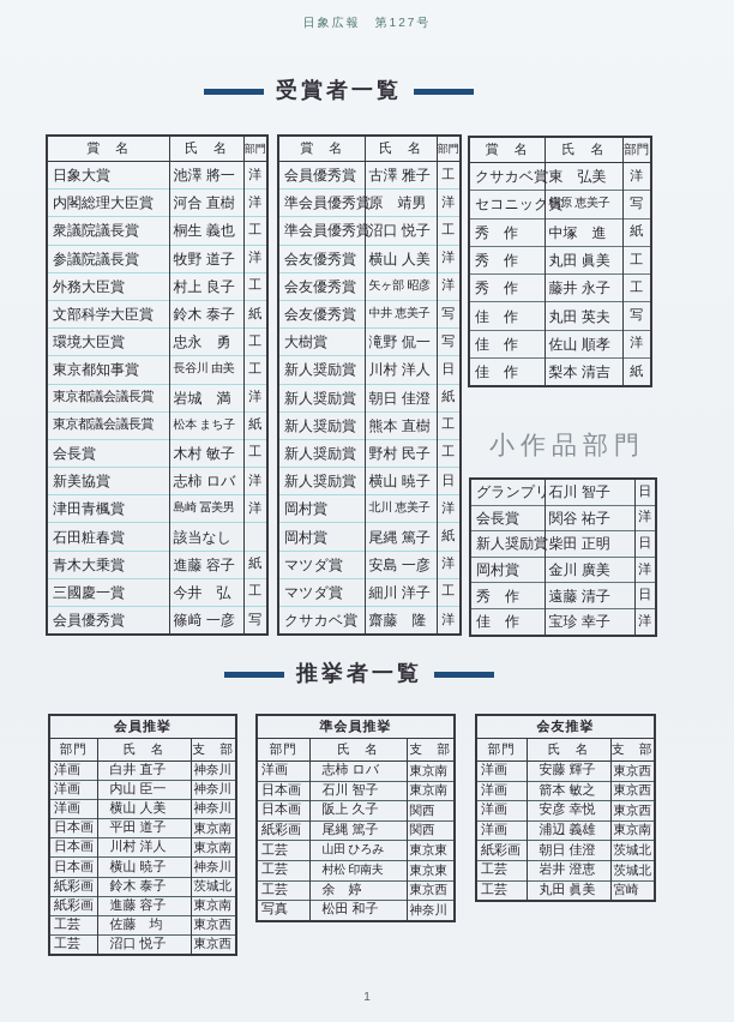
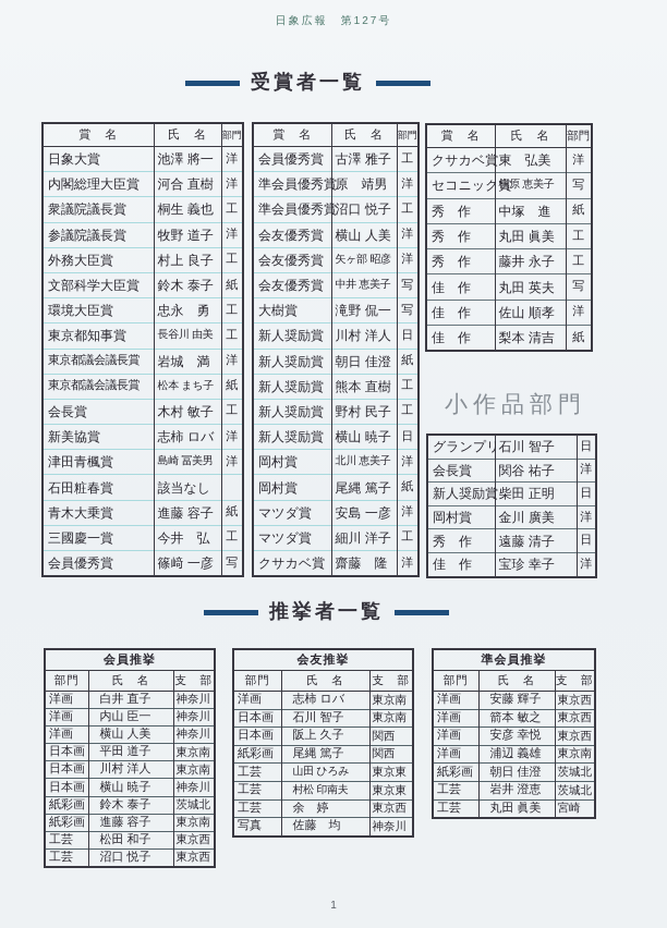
  日象広報 第127号
  受賞者一覧
  賞 名	氏 名	部門
  日象大賞	池澤 將一	洋
  内閣総理大臣賞	河合 直樹	洋
  衆議院議長賞	桐生 義也	工
  参議院議長賞	牧野 道子	洋
  外務大臣賞	村上 良子	工
  文部科学大臣賞	鈴木 泰子	紙
  環境大臣賞	忠永 勇	工
  東京都知事賞	長谷川 由美	工
  東京都議会議長賞	岩城 満	洋
  東京都議会議長賞	松本 まち子	紙
  会長賞	木村 敏子	工
  新美協賞	志柿 ロバ	洋
  津田青楓賞	島崎 冨美男	洋
  石田粧春賞	該当なし
  青木大乗賞	進藤 容子	紙
  三國慶一賞	今井 弘	工
  会員優秀賞	篠﨑 一彦	写
  賞 名	氏 名	部門
  会員優秀賞	古澤 雅子	工
  準会員優秀賞	原 靖男	洋
  準会員優秀賞	沼口 悦子	工
  会友優秀賞	横山 人美	洋
  会友優秀賞	矢ヶ部 昭彦	洋
  会友優秀賞	中井 恵美子	写
  大樹賞	滝野 侃一	写
  新人奨励賞	川村 洋人	日
  新人奨励賞	朝日 佳澄	紙
  新人奨励賞	熊本 直樹	工
  新人奨励賞	野村 民子	工
  新人奨励賞	横山 暁子	日
  岡村賞	北川 恵美子	洋
  岡村賞	尾縄 篤子	紙
  マツダ賞	安島 一彦	洋
  マツダ賞	細川 洋子	工
  クサカベ賞	齋藤 隆	洋
  賞 名	氏 名	部門
  クサカベ賞	東 弘美	洋
  セコニック	槇原 恵美子	写
  秀 作	中塚 進	紙
  秀 作	丸田 眞美	工
  秀 作	藤井 永子	工
  佳 作	丸田 英夫	写
  佳 作	佐山 順孝	洋
  佳 作	梨本 清吉	紙
  小作品部門
  グランプリ	石川 智子	日
  会長賞	関谷 祐子	洋
  新人奨励賞	柴田 正明	日
  岡村賞	金川 廣美	洋
  秀 作	遠藤 清子	日
  佳 作	宝珍 幸子	洋
  推挙者一覧
  会員推挙
  部門	氏 名	支 部
  洋画	白井 直子	神奈川
  洋画	内山 臣一	神奈川
  洋画	横山 人美	神奈川
  日本画	平田 道子	東京南
  日本画	川村 洋人	東京南
  日本画	横山 暁子	神奈川
  紙彩画	鈴木 泰子	茨城北
  紙彩画	進藤 容子	東京南
- 工芸	佐藤 均	東京西
+ 工芸	松田 和子	東京西
  工芸	沼口 悦子	東京西
- 準会員推挙
+ 会友推挙
  部門	氏 名	支 部
  洋画	志柿 ロバ	東京南
  日本画	石川 智子	東京南
  日本画	阪上 久子	関西
  紙彩画	尾縄 篤子	関西
  工芸	山田 ひろみ	東京東
  工芸	村松 印南夫	東京東
  工芸	余 婷	東京西
- 写真	松田 和子	神奈川
+ 写真	佐藤 均	神奈川
- 会友推挙
+ 準会員推挙
  部門	氏 名	支 部
  洋画	安藤 輝子	東京西
  洋画	箭本 敏之	東京西
  洋画	安彦 幸悦	東京西
  洋画	浦辺 義雄	東京南
  紙彩画	朝日 佳澄	茨城北
  工芸	岩井 澄恵	茨城北
  工芸	丸田 眞美	宮崎
  1
